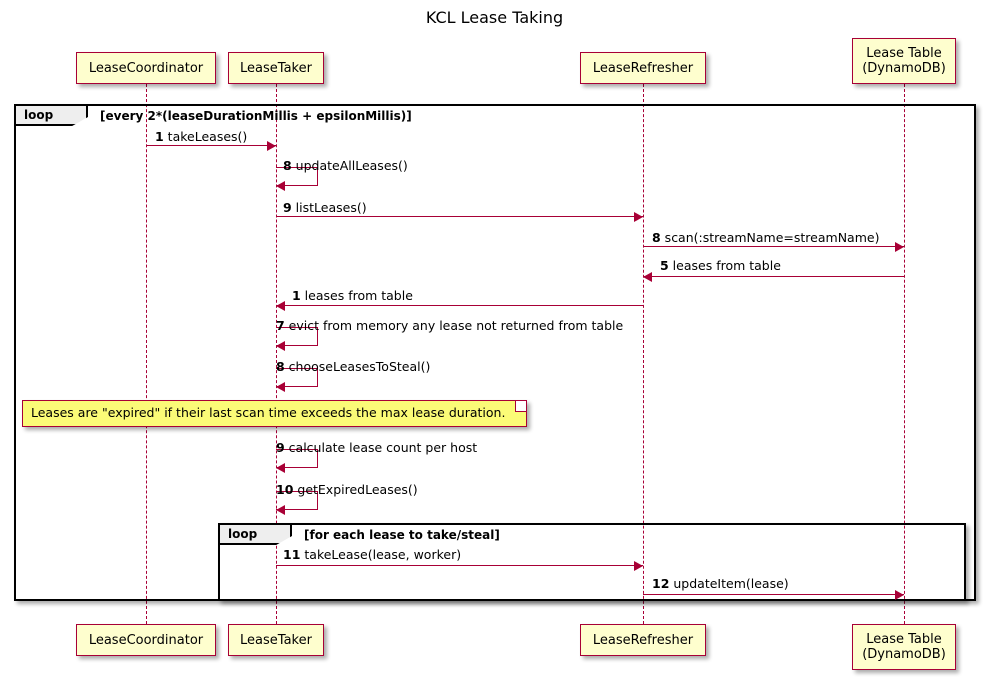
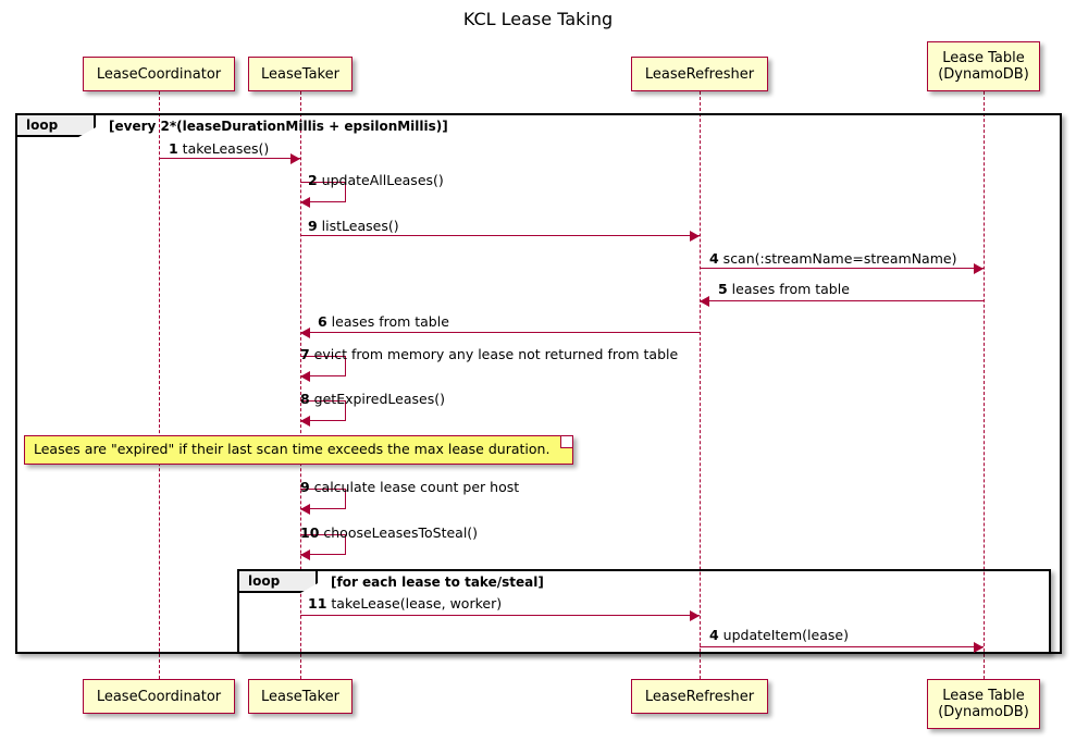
  KCL Lease Taking
  loop
  [every 2*(leaseDurationMillis + epsilonMillis)]
  loop
  [for each lease to take/steal]
  LeaseCoordinator
  LeaseCoordinator
  LeaseTaker
  LeaseTaker
  LeaseRefresher
  LeaseRefresher
  Lease Table
  (DynamoDB)
  Lease Table
  (DynamoDB)
  1 takeLeases()
- 8 updateAllLeases()
+ 2 updateAllLeases()
  9 listLeases()
- 8 scan(:streamName=streamName)
+ 4 scan(:streamName=streamName)
  5 leases from table
- 1 leases from table
+ 6 leases from table
  7 evict from memory any lease not returned from table
- 8 chooseLeasesToSteal()
+ 8 getExpiredLeases()
  9 calculate lease count per host
- 10 getExpiredLeases()
+ 10 chooseLeasesToSteal()
  11 takeLease(lease, worker)
- 12 updateItem(lease)
+ 4 updateItem(lease)
  Leases are "expired" if their last scan time exceeds the max lease duration.
